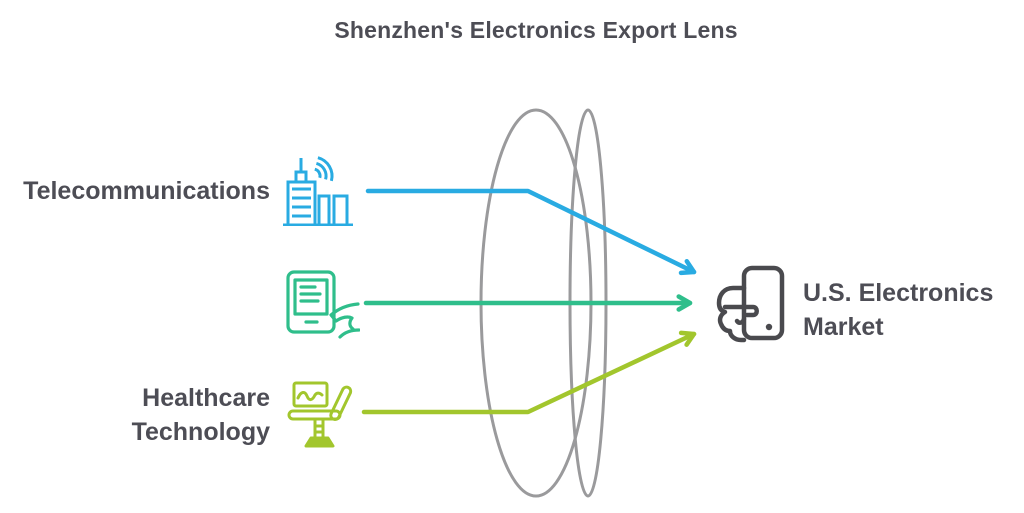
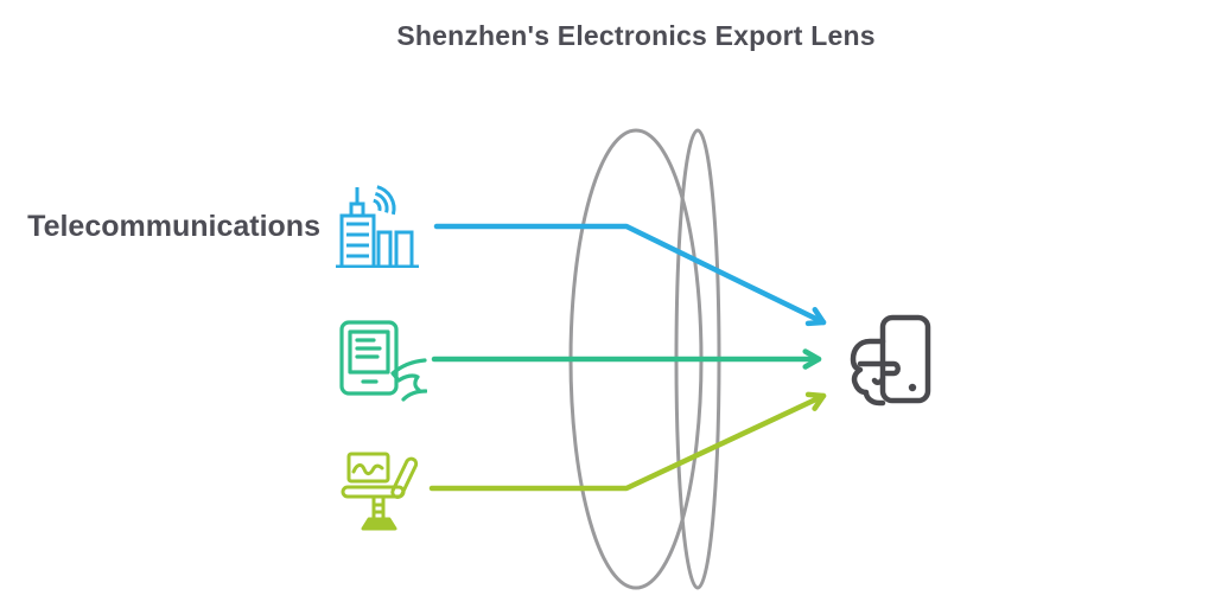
  Shenzhen's Electronics Export Lens
  Telecommunications
- Healthcare Technology
- U.S. Electronics Market
